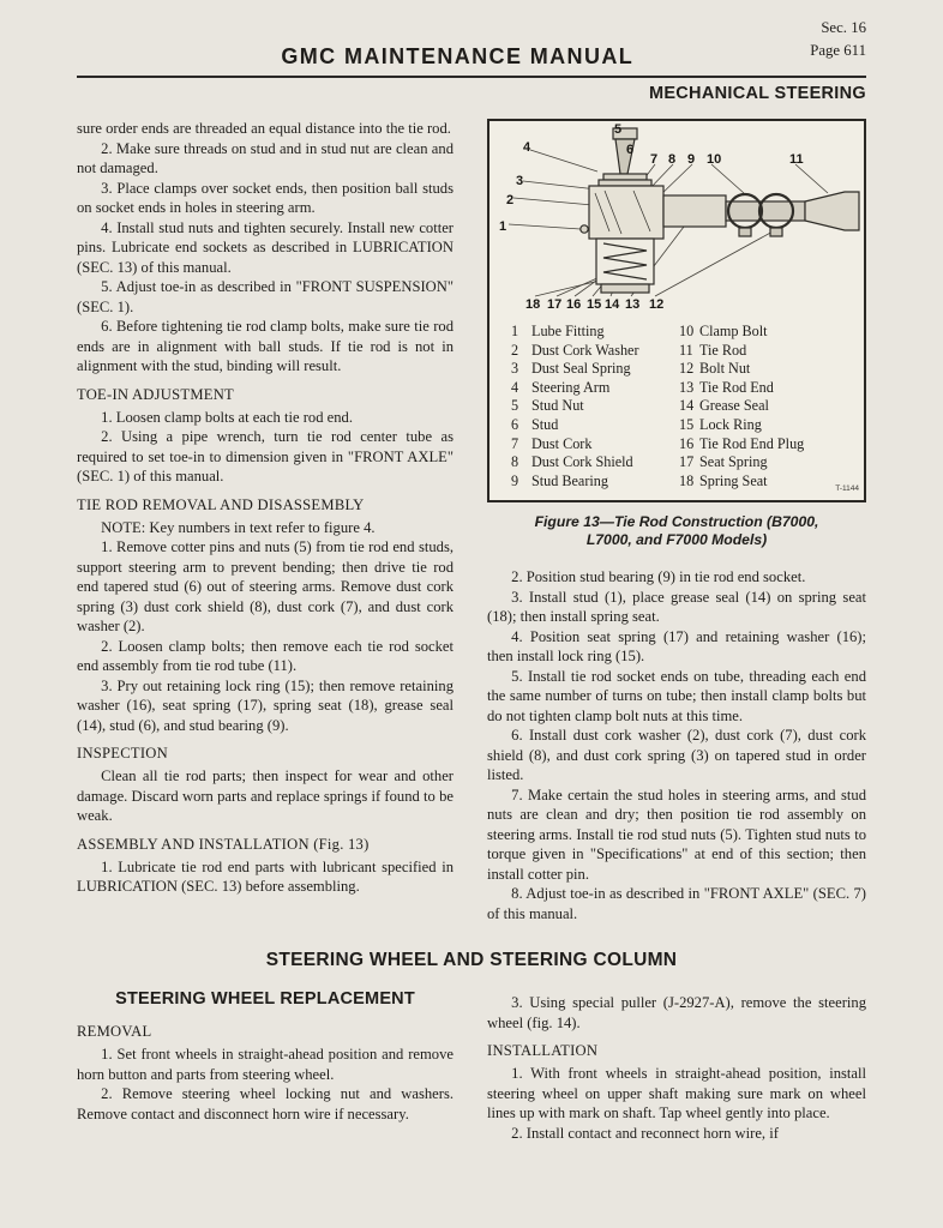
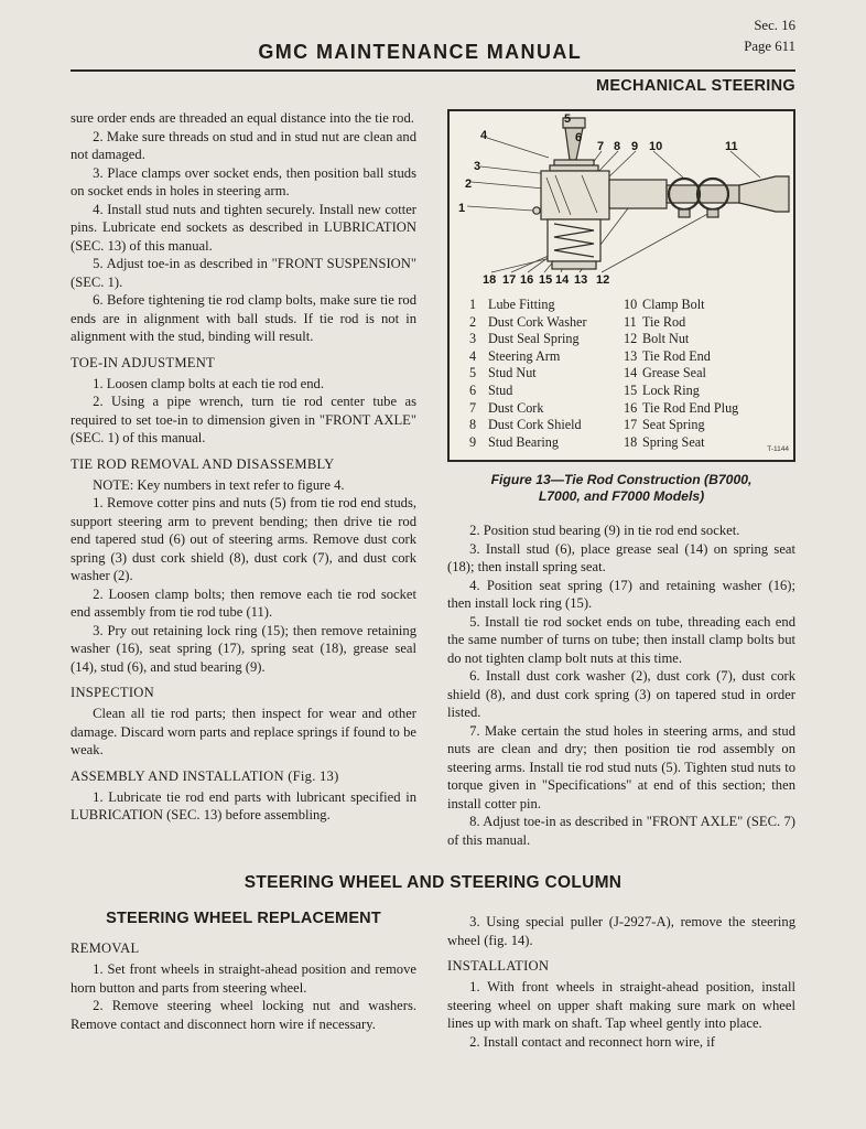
  GMC MAINTENANCE MANUAL
  Sec. 16
  Page 611
  MECHANICAL STEERING
  sure order ends are threaded an equal distance into the tie rod.
  2. Make sure threads on stud and in stud nut are clean and not damaged.
  3. Place clamps over socket ends, then position ball studs on socket ends in holes in steering arm.
  4. Install stud nuts and tighten securely. Install new cotter pins. Lubricate end sockets as described in LUBRICATION (SEC. 13) of this manual.
  5. Adjust toe-in as described in "FRONT SUSPENSION" (SEC. 1).
  6. Before tightening tie rod clamp bolts, make sure tie rod ends are in alignment with ball studs. If tie rod is not in alignment with the stud, binding will result.
  TOE-IN ADJUSTMENT
  1. Loosen clamp bolts at each tie rod end.
  2. Using a pipe wrench, turn tie rod center tube as required to set toe-in to dimension given in "FRONT AXLE" (SEC. 1) of this manual.
  TIE ROD REMOVAL AND DISASSEMBLY
  NOTE: Key numbers in text refer to figure 4.
  1. Remove cotter pins and nuts (5) from tie rod end studs, support steering arm to prevent bending; then drive tie rod end tapered stud (6) out of steering arms. Remove dust cork spring (3) dust cork shield (8), dust cork (7), and dust cork washer (2).
  2. Loosen clamp bolts; then remove each tie rod socket end assembly from tie rod tube (11).
  3. Pry out retaining lock ring (15); then remove retaining washer (16), seat spring (17), spring seat (18), grease seal (14), stud (6), and stud bearing (9).
  INSPECTION
  Clean all tie rod parts; then inspect for wear and other damage. Discard worn parts and replace springs if found to be weak.
  ASSEMBLY AND INSTALLATION (Fig. 13)
  1. Lubricate tie rod end parts with lubricant specified in LUBRICATION (SEC. 13) before assembling.
  1
  2
  3
  4
  5
  6
  7
  8
  9
  10
  11
  12
  13
  14
  15
  16
  17
  18
  1 Lube Fitting
  2 Dust Cork Washer
  3 Dust Seal Spring
  4 Steering Arm
  5 Stud Nut
  6 Stud
  7 Dust Cork
  8 Dust Cork Shield
  9 Stud Bearing
  10 Clamp Bolt
  11 Tie Rod
  12 Bolt Nut
  13 Tie Rod End
  14 Grease Seal
  15 Lock Ring
  16 Tie Rod End Plug
  17 Seat Spring
  18 Spring Seat
  Figure 13—Tie Rod Construction (B7000, L7000, and F7000 Models)
  2. Position stud bearing (9) in tie rod end socket.
- 3. Install stud (1), place grease seal (14) on spring seat (18); then install spring seat.
+ 3. Install stud (6), place grease seal (14) on spring seat (18); then install spring seat.
  4. Position seat spring (17) and retaining washer (16); then install lock ring (15).
  5. Install tie rod socket ends on tube, threading each end the same number of turns on tube; then install clamp bolts but do not tighten clamp bolt nuts at this time.
  6. Install dust cork washer (2), dust cork (7), dust cork shield (8), and dust cork spring (3) on tapered stud in order listed.
  7. Make certain the stud holes in steering arms, and stud nuts are clean and dry; then position tie rod assembly on steering arms. Install tie rod stud nuts (5). Tighten stud nuts to torque given in "Specifications" at end of this section; then install cotter pin.
  8. Adjust toe-in as described in "FRONT AXLE" (SEC. 7) of this manual.
  STEERING WHEEL AND STEERING COLUMN
  STEERING WHEEL REPLACEMENT
  REMOVAL
  1. Set front wheels in straight-ahead position and remove horn button and parts from steering wheel.
  2. Remove steering wheel locking nut and washers. Remove contact and disconnect horn wire if necessary.
  3. Using special puller (J-2927-A), remove the steering wheel (fig. 14).
  INSTALLATION
  1. With front wheels in straight-ahead position, install steering wheel on upper shaft making sure mark on wheel lines up with mark on shaft. Tap wheel gently into place.
  2. Install contact and reconnect horn wire, if
